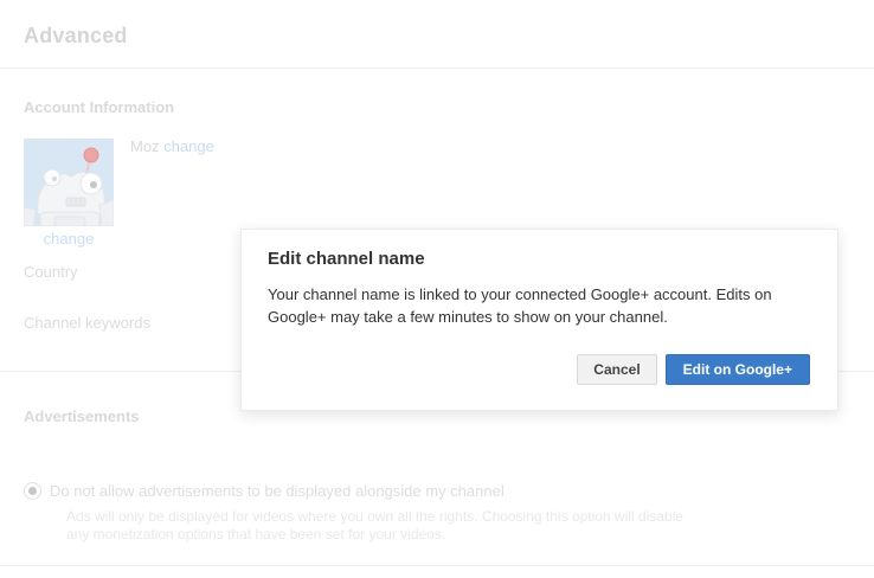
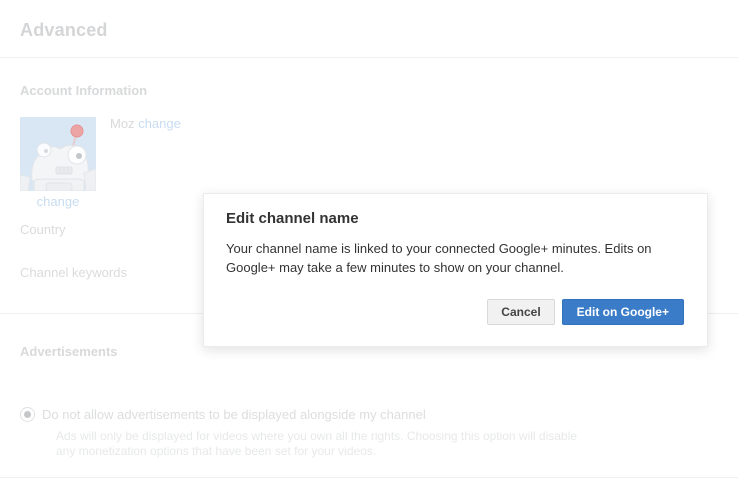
  Advanced
  Account Information
  Moz change
  change
  Country
  Channel keywords
  Advertisements
  Do not allow advertisements to be displayed alongside my channel
  Ads will only be displayed for videos where you own all the rights. Choosing this option will disable any monetization options that have been set for your videos.
  Edit channel name
- Your channel name is linked to your connected Google+ account. Edits on Google+ may take a few minutes to show on your channel.
+ Your channel name is linked to your connected Google+ minutes. Edits on Google+ may take a few minutes to show on your channel.
  Cancel
  Edit on Google+
